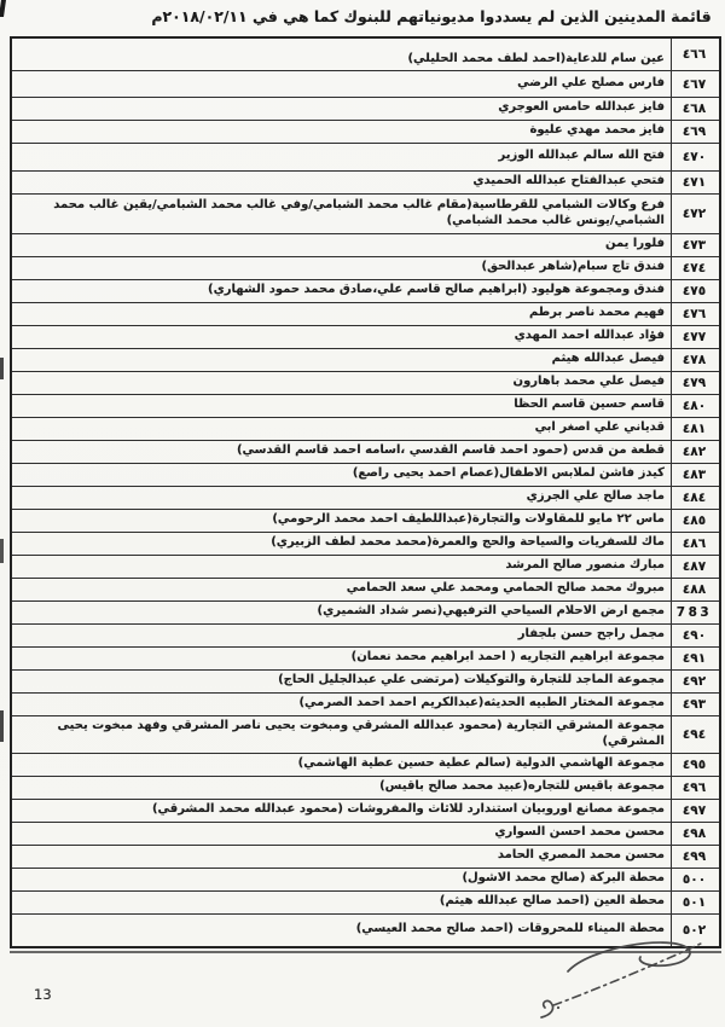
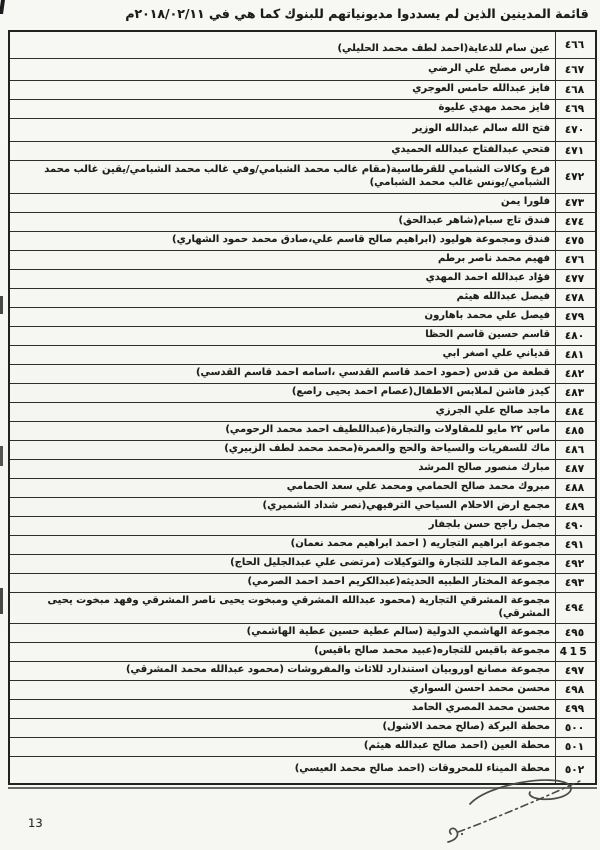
  قائمة المدينين الذين لم يسددوا مديونياتهم للبنوك كما هي في ٢٠١٨/٠٢/١١م
  ٤٦٦
  عين سام للدعاية(احمد لطف محمد الحليلي)
  ٤٦٧
  فارس مصلح علي الرضي
  ٤٦٨
  فايز عبدالله حامس العوجري
  ٤٦٩
  فايز محمد مهدي عليوة
  ٤٧٠
  فتح الله سالم عبدالله الوزير
  ٤٧١
  فتحي عبدالفتاح عبدالله الحميدي
  ٤٧٢
  فرع وكالات الشبامي للقرطاسية(مقام غالب محمد الشبامي/وفي غالب محمد الشبامي/يقين غالب محمد الشبامي/يونس غالب محمد الشبامي)
  ٤٧٣
  فلورا يمن
  ٤٧٤
  فندق تاج سبام(شاهر عبدالحق)
  ٤٧٥
  فندق ومجموعة هوليود (ابراهيم صالح قاسم علي،صادق محمد حمود الشهاري)
  ٤٧٦
  فهيم محمد ناصر برطم
  ٤٧٧
  فؤاد عبدالله احمد المهدي
  ٤٧٨
  فيصل عبدالله هيثم
  ٤٧٩
  فيصل علي محمد باهارون
  ٤٨٠
  قاسم حسين قاسم الحظا
  ٤٨١
  قدياني علي اصغر ابي
  ٤٨٢
  قطعة من قدس (حمود احمد قاسم القدسي ،اسامه احمد قاسم القدسي)
  ٤٨٣
  كيدز فاشن لملابس الاطفال(عصام احمد يحيى راصع)
  ٤٨٤
  ماجد صالح علي الجرزي
  ٤٨٥
  ماس ٢٢ مايو للمقاولات والتجارة(عبداللطيف احمد محمد الرحومي)
  ٤٨٦
  ماك للسفريات والسياحة والحج والعمرة(محمد محمد لطف الزبيري)
  ٤٨٧
  مبارك منصور صالح المرشد
  ٤٨٨
  مبروك محمد صالح الحمامي ومحمد علي سعد الحمامي
- 783
+ ٤٨٩
  مجمع ارض الاحلام السياحي الترفيهي(نصر شداد الشميري)
  ٤٩٠
  مجمل راجح حسن بلجفار
  ٤٩١
  مجموعة ابراهيم التجاريه ( احمد ابراهيم محمد نعمان)
  ٤٩٢
  مجموعة الماجد للتجارة والتوكيلات (مرتضى علي عبدالجليل الحاج)
  ٤٩٣
  مجموعة المختار الطبيه الحديثه(عبدالكريم احمد احمد الصرمي)
  ٤٩٤
  مجموعة المشرقي التجارية (محمود عبدالله المشرقي ومبخوت يحيى ناصر المشرقي وفهد مبخوت يحيى المشرقي)
  ٤٩٥
  مجموعة الهاشمي الدولية (سالم عطية حسين عطية الهاشمي)
- ٤٩٦
+ 415
  مجموعة باقيس للتجاره(عبيد محمد صالح باقيس)
  ٤٩٧
  مجموعة مصانع اوروبيان استندارد للاثاث والمفروشات (محمود عبدالله محمد المشرقي)
  ٤٩٨
  محسن محمد احسن السواري
  ٤٩٩
  محسن محمد المصري الحامد
  ٥٠٠
  محطة البركة (صالح محمد الاشول)
  ٥٠١
  محطة العين (احمد صالح عبدالله هيثم)
  ٥٠٢
  محطة الميناء للمحروقات (احمد صالح محمد العيسي)
  13
